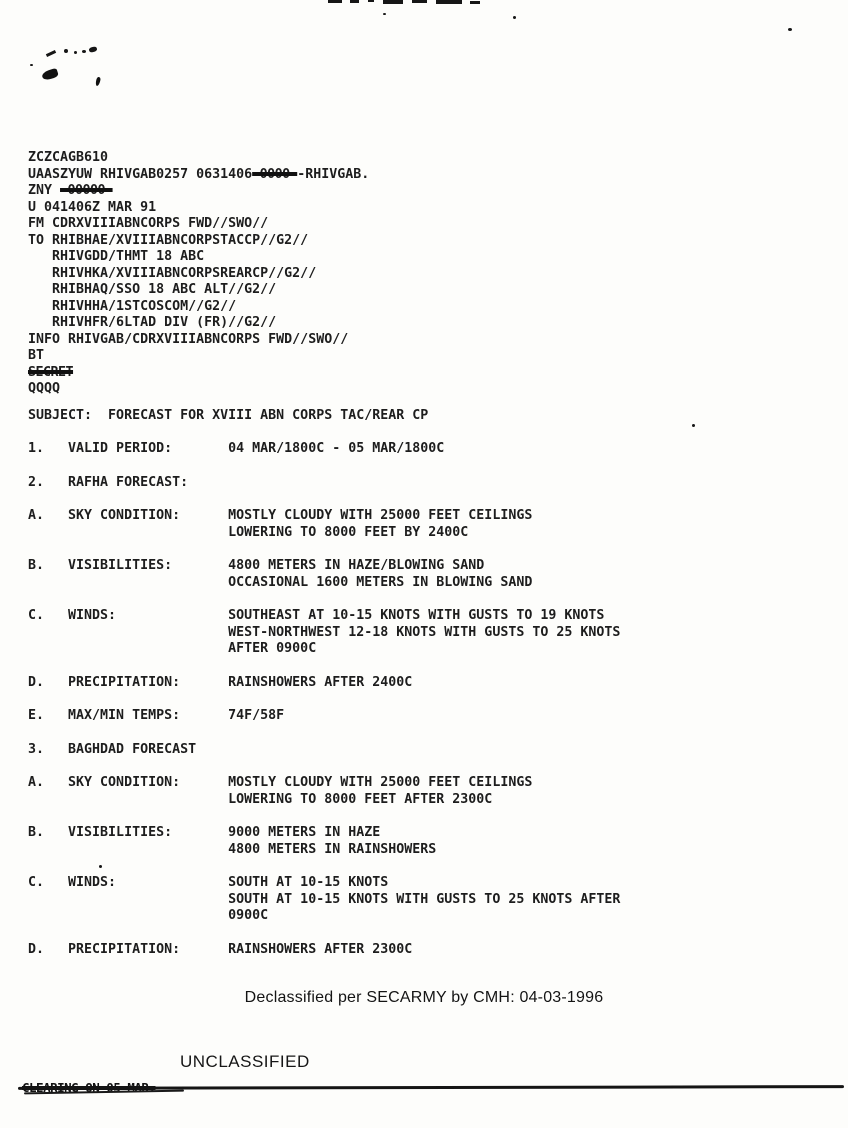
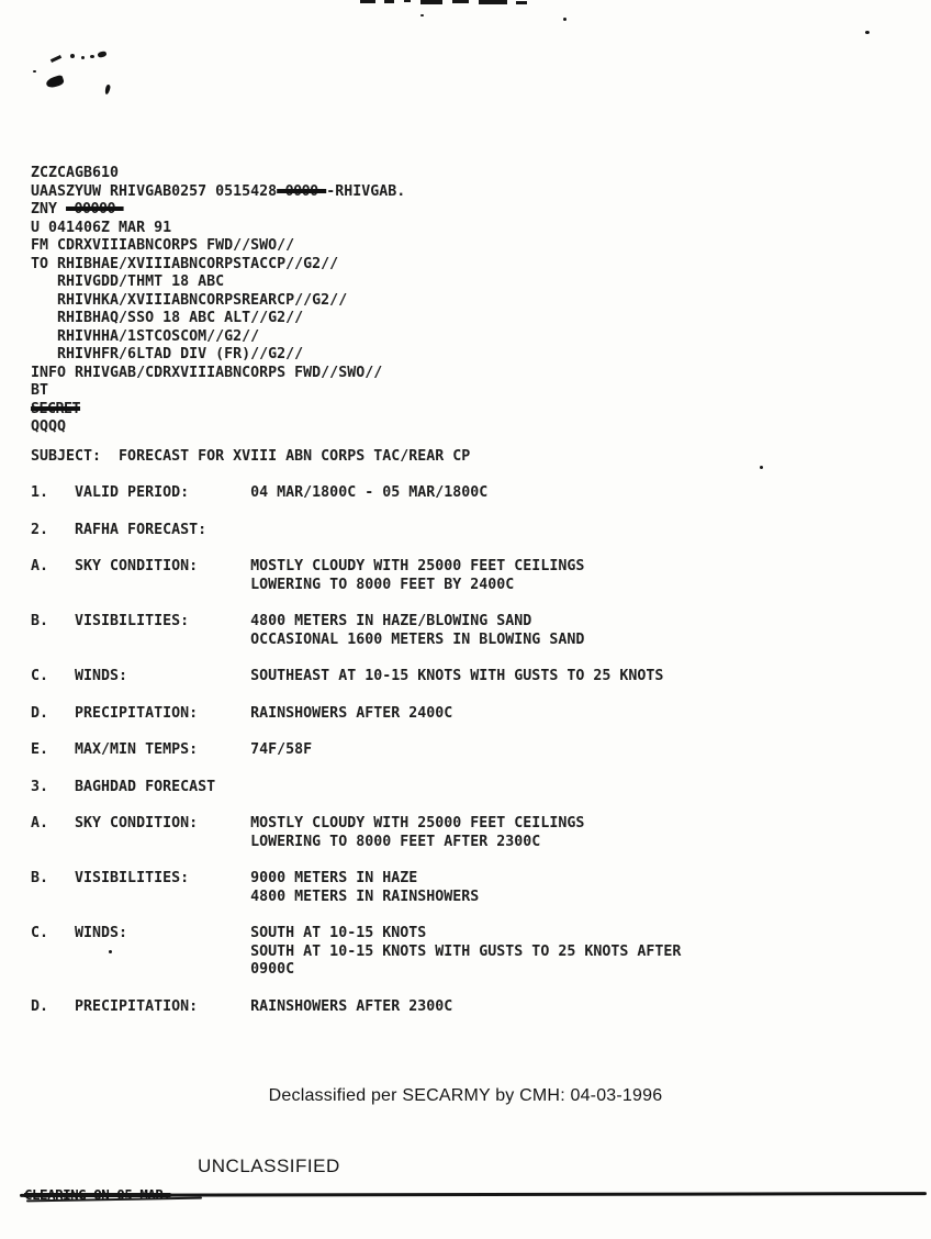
  ZCZCAGB610
- UAASZYUW RHIVGAB0257 0631406-0000--RHIVGAB.
+ UAASZYUW RHIVGAB0257 0515428-0000--RHIVGAB.
  ZNY -00000-
  U 041406Z MAR 91
  FM CDRXVIIIABNCORPS FWD//SWO//
  TO RHIBHAE/XVIIIABNCORPSTACCP//G2//
  RHIVGDD/THMT 18 ABC
  RHIVHKA/XVIIIABNCORPSREARCP//G2//
  RHIBHAQ/SSO 18 ABC ALT//G2//
  RHIVHHA/1STCOSCOM//G2//
  RHIVHFR/6LTAD DIV (FR)//G2//
  INFO RHIVGAB/CDRXVIIIABNCORPS FWD//SWO//
  BT
  SECRET
  QQQQ
  SUBJECT: FORECAST FOR XVIII ABN CORPS TAC/REAR CP
  1. VALID PERIOD: 04 MAR/1800C - 05 MAR/1800C
  2. RAFHA FORECAST:
  A. SKY CONDITION: MOSTLY CLOUDY WITH 25000 FEET CEILINGS
  LOWERING TO 8000 FEET BY 2400C
  B. VISIBILITIES: 4800 METERS IN HAZE/BLOWING SAND
  OCCASIONAL 1600 METERS IN BLOWING SAND
- C. WINDS: SOUTHEAST AT 10-15 KNOTS WITH GUSTS TO 19 KNOTS
+ C. WINDS: SOUTHEAST AT 10-15 KNOTS WITH GUSTS TO 25 KNOTS
- WEST-NORTHWEST 12-18 KNOTS WITH GUSTS TO 25 KNOTS
- AFTER 0900C
  D. PRECIPITATION: RAINSHOWERS AFTER 2400C
  E. MAX/MIN TEMPS: 74F/58F
  3. BAGHDAD FORECAST
  A. SKY CONDITION: MOSTLY CLOUDY WITH 25000 FEET CEILINGS
  LOWERING TO 8000 FEET AFTER 2300C
  B. VISIBILITIES: 9000 METERS IN HAZE
  4800 METERS IN RAINSHOWERS
  C. WINDS: SOUTH AT 10-15 KNOTS
  SOUTH AT 10-15 KNOTS WITH GUSTS TO 25 KNOTS AFTER
  0900C
  D. PRECIPITATION: RAINSHOWERS AFTER 2300C
  Declassified per SECARMY by CMH: 04-03-1996
  UNCLASSIFIED
